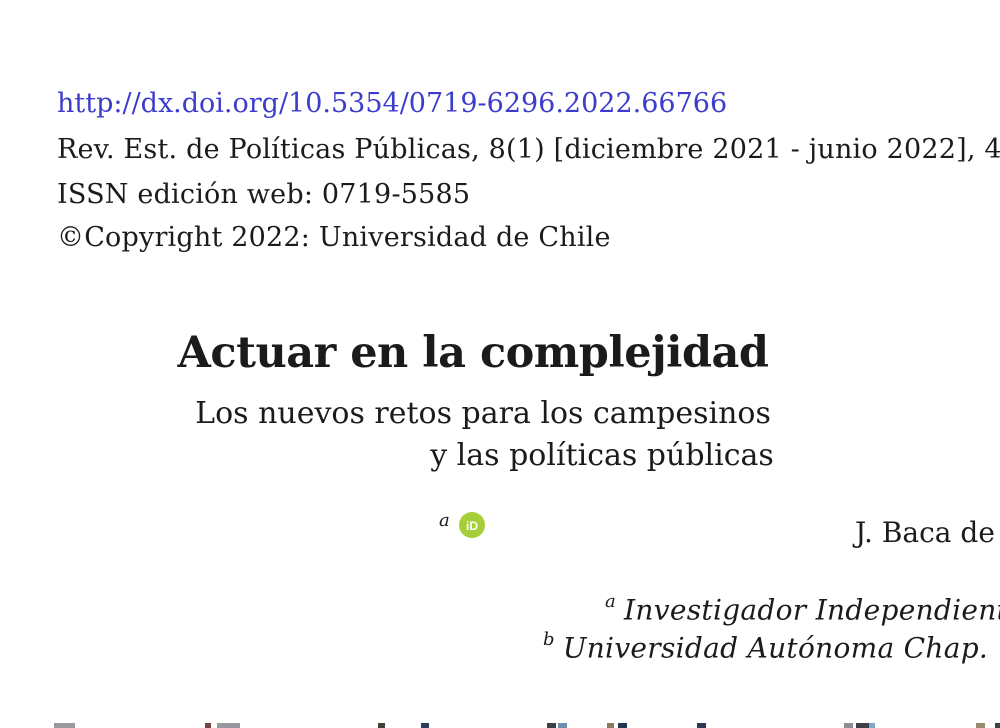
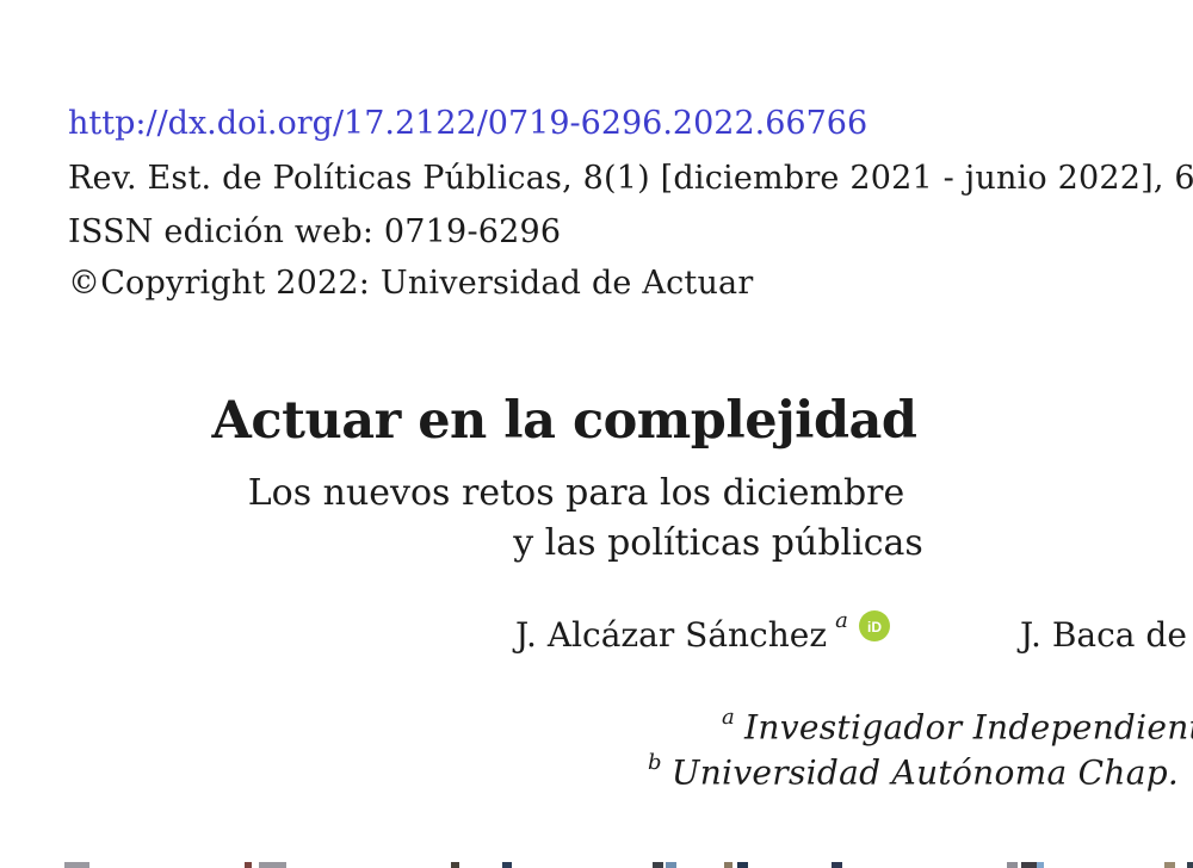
- http://dx.doi.org/10.5354/0719-6296.2022.66766
+ http://dx.doi.org/17.2122/0719-6296.2022.66766
- Rev. Est. de Políticas Públicas, 8(1) [diciembre 2021 - junio 2022], 4
+ Rev. Est. de Políticas Públicas, 8(1) [diciembre 2021 - junio 2022], 6
- ISSN edición web: 0719-5585
+ ISSN edición web: 0719-6296
- ©Copyright 2022: Universidad de Chile
+ ©Copyright 2022: Universidad de Actuar
  Actuar en la complejidad
- Los nuevos retos para los campesinos
+ Los nuevos retos para los diciembre
  y las políticas públicas
+ J. Alcázar Sánchez
  a
  iD
  J. Baca de
  a Investigador Independien
  b Universidad Autónoma Chap.
